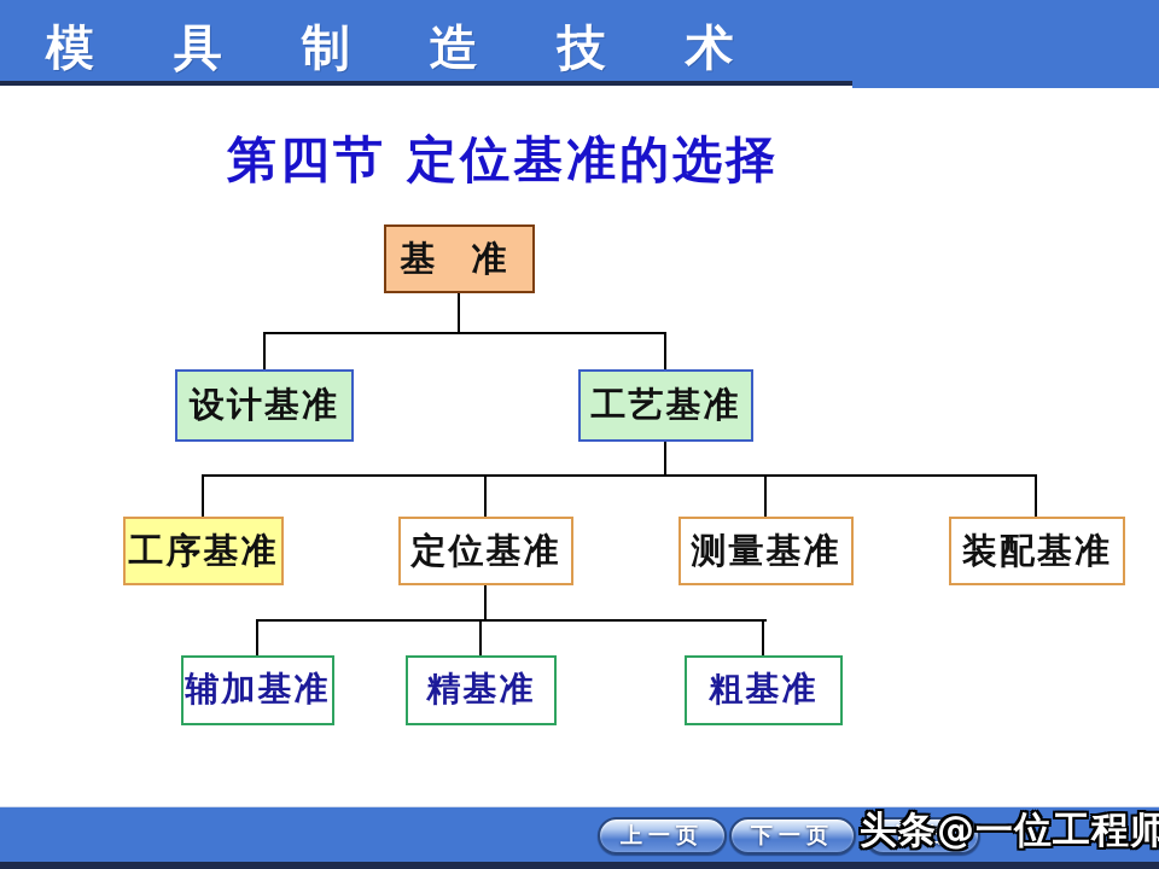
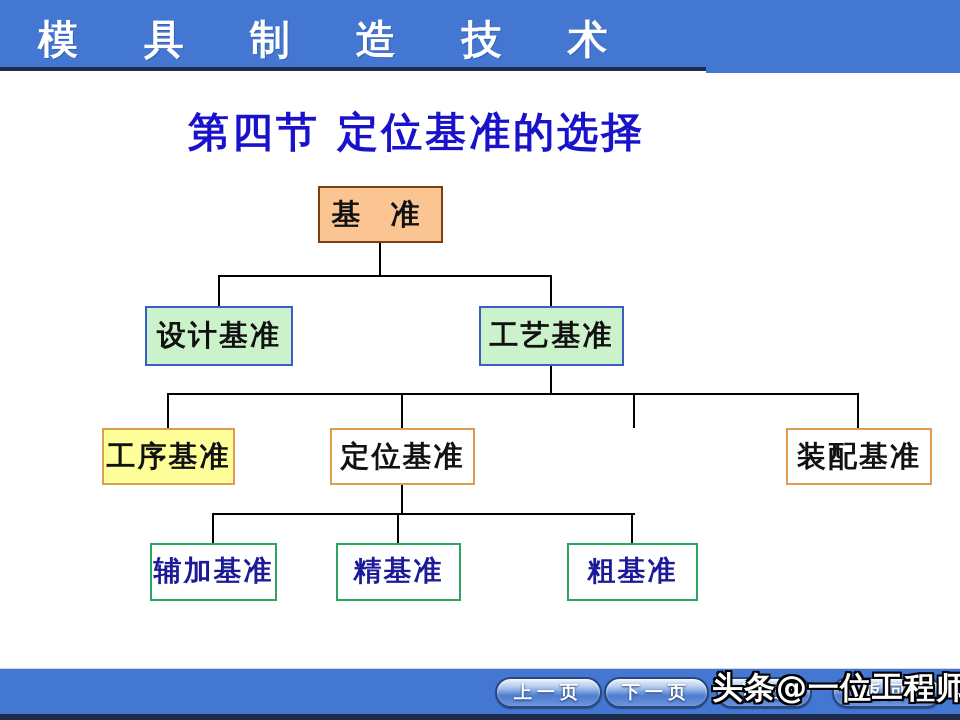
  模 具 制 造 技 术
  第四节 定位基准的选择
  基 准
  设计基准
  工艺基准
  工序基准
  定位基准
- 测量基准
  装配基准
  辅加基准
  精基准
  粗基准
  上一页
  下一页
  退出
+ 返回
  头条@一位工程师
